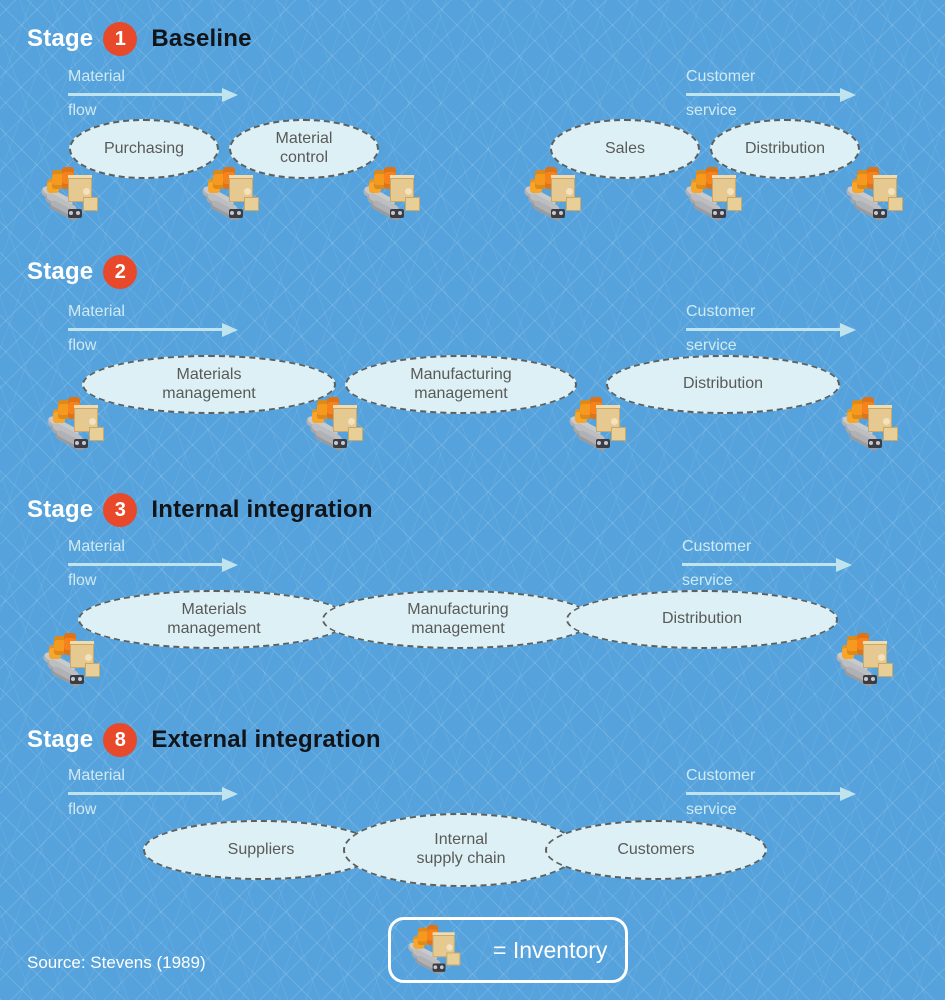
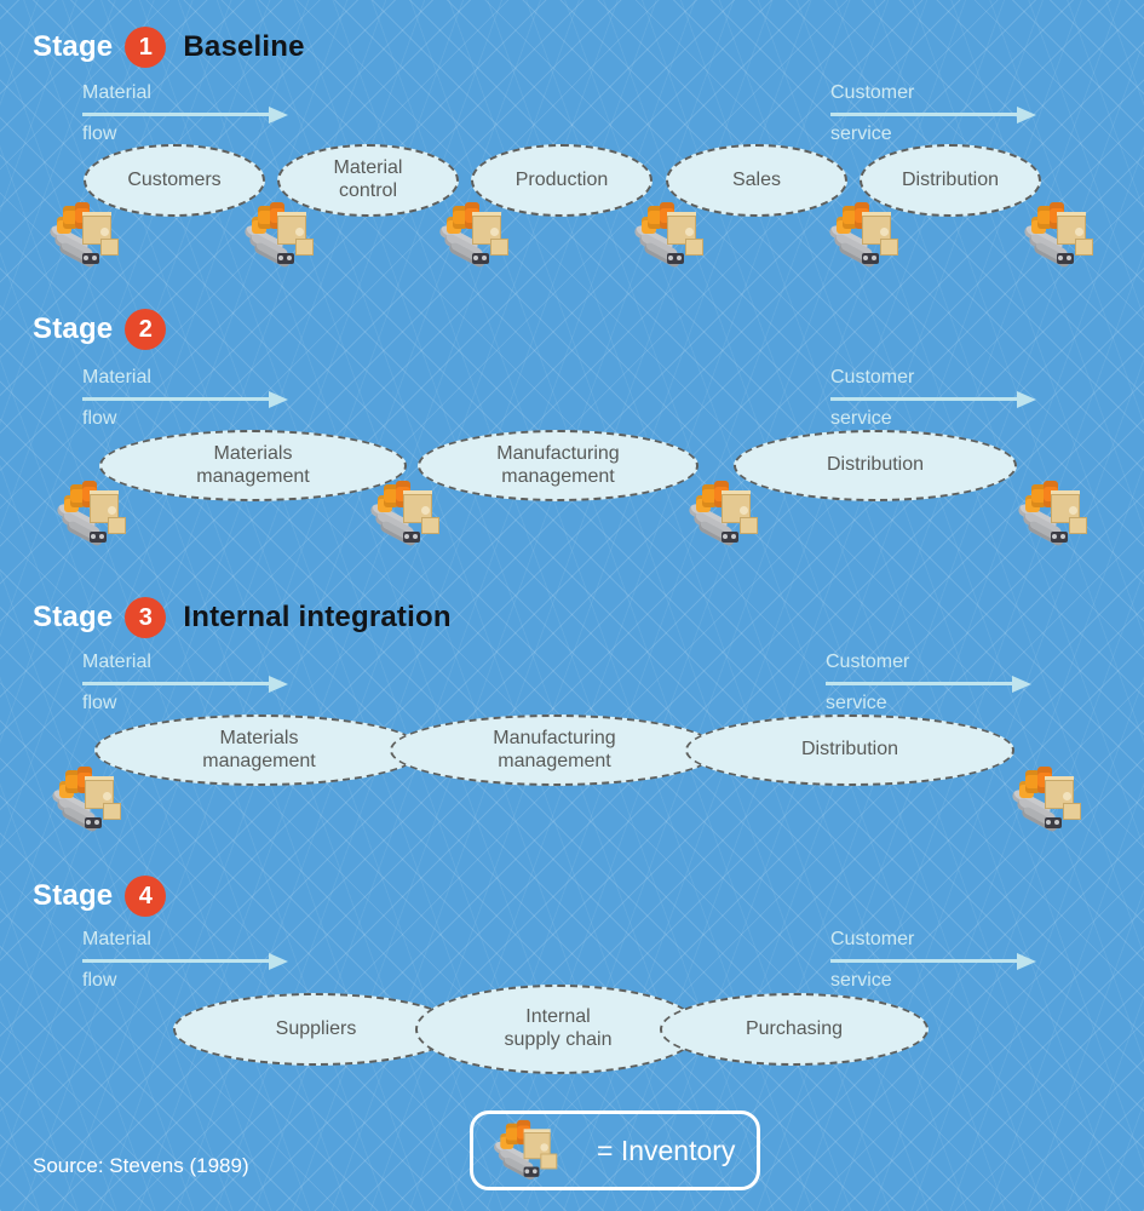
  Stage
  1
  Baseline
  Material
  flow
  Customer
  service
- Purchasing
+ Customers
  Material
  control
+ Production
  Sales
  Distribution
  Stage
  2
  Material
  flow
  Customer
  service
  Materials
  management
  Manufacturing
  management
  Distribution
  Stage
  3
  Internal integration
  Material
  flow
  Customer
  service
  Materials
  management
  Manufacturing
  management
  Distribution
  Stage
- 8
+ 4
- External integration
  Material
  flow
  Customer
  service
  Suppliers
  Internal
  supply chain
- Customers
+ Purchasing
  = Inventory
  Source: Stevens (1989)
